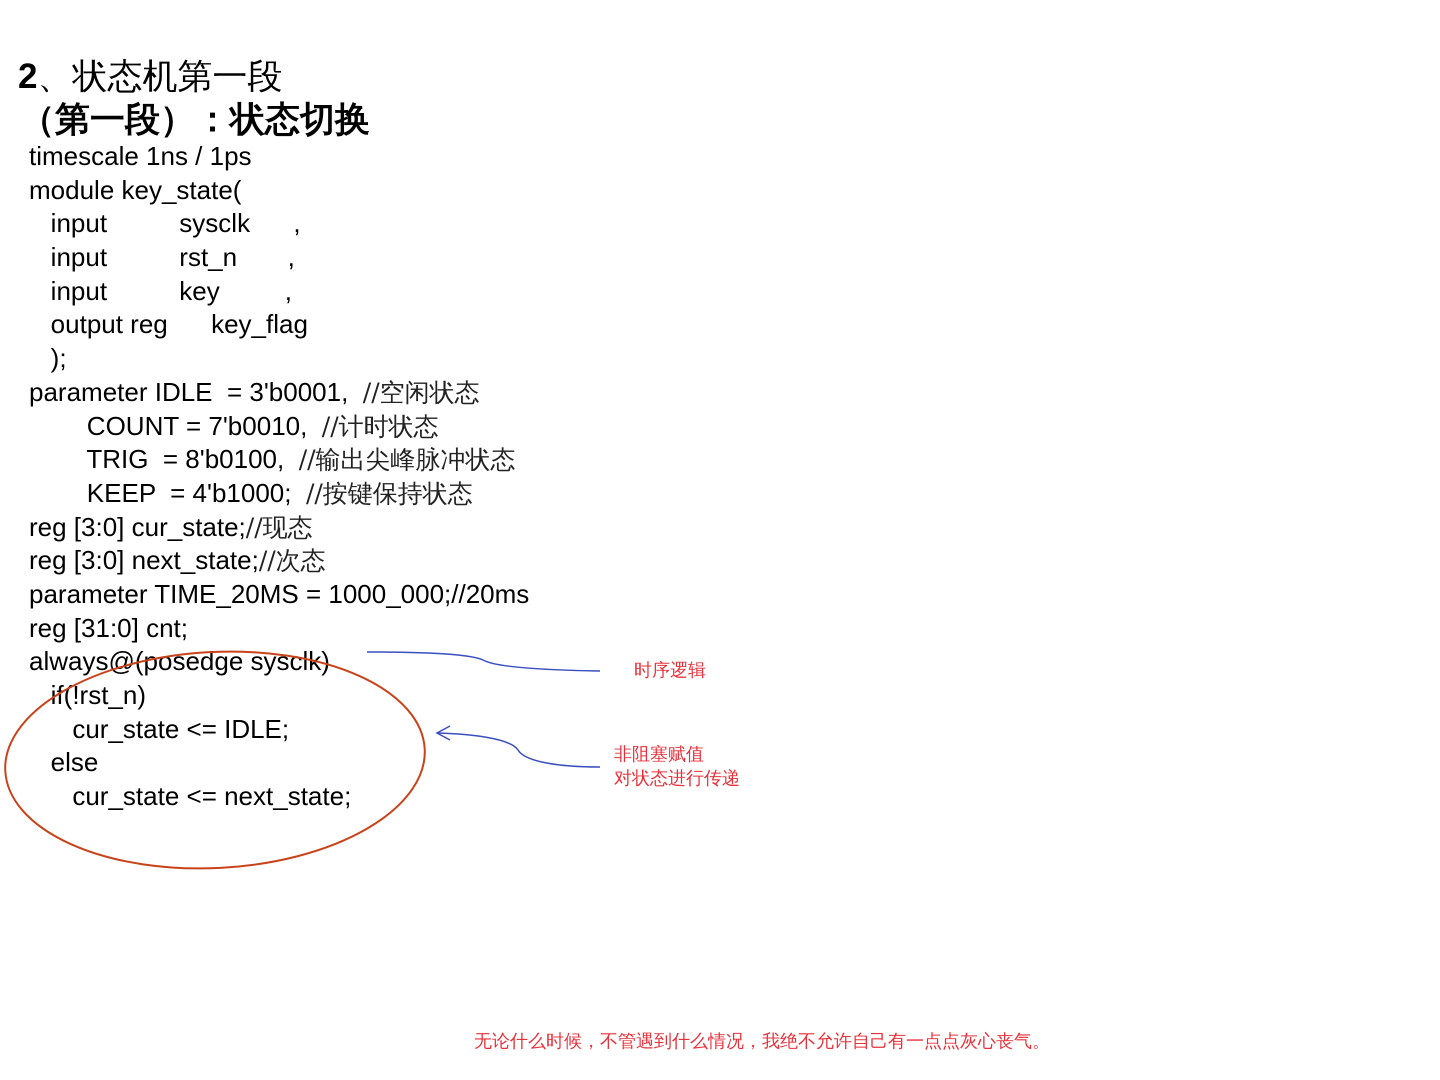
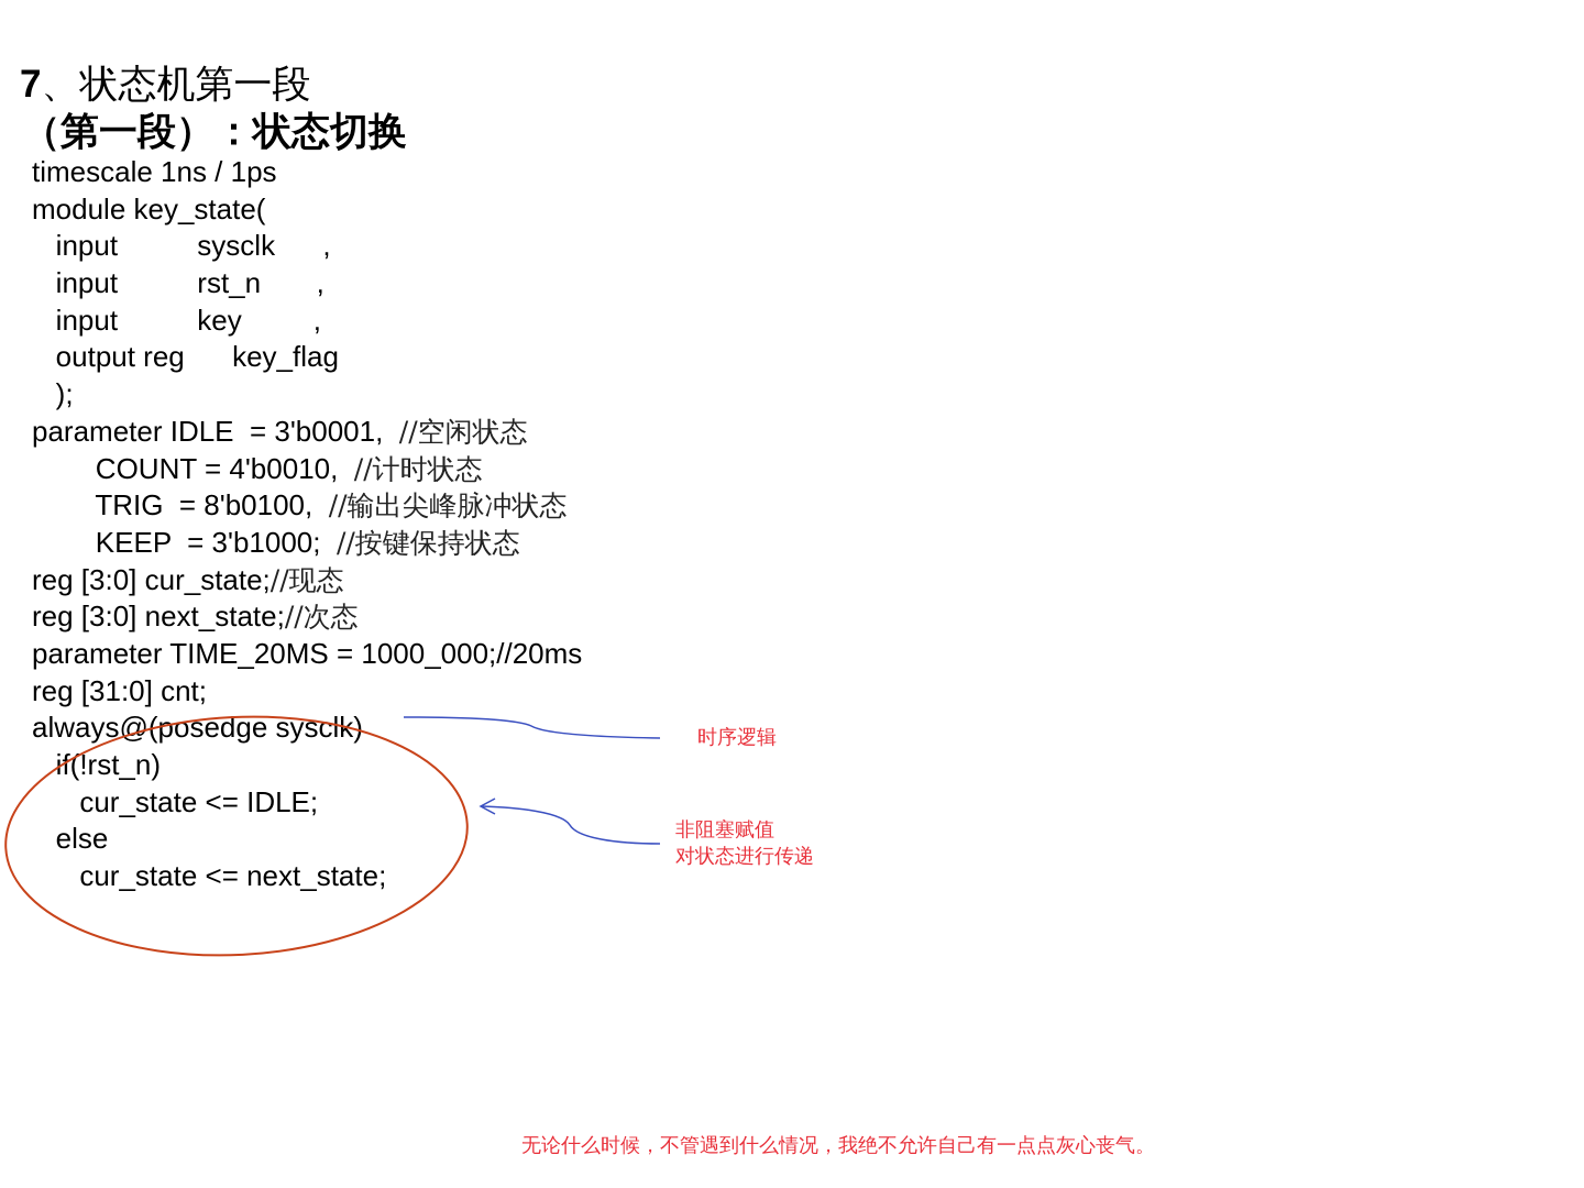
- 2、状态机第一段
+ 7、状态机第一段
  （第一段）：状态切换
  timescale 1ns / 1ps
  module key_state(
  input sysclk ,
  input rst_n ,
  input key ,
  output reg key_flag
  );
  parameter IDLE = 3'b0001, //空闲状态
- COUNT = 7'b0010, //计时状态
+ COUNT = 4'b0010, //计时状态
  TRIG = 8'b0100, //输出尖峰脉冲状态
- KEEP = 4'b1000; //按键保持状态
+ KEEP = 3'b1000; //按键保持状态
  reg [3:0] cur_state;//现态
  reg [3:0] next_state;//次态
  parameter TIME_20MS = 1000_000;//20ms
  reg [31:0] cnt;
  always@posedge syscl)
  if(!rst_n)
  cur_state <= IDLE;
  else
  cur_state <= next_state;
  时序逻辑
  非阻塞赋值
  对状态进行传递
  无论什么时候，不管遇到什么情况，我绝不允许自己有一点点灰心丧气。
